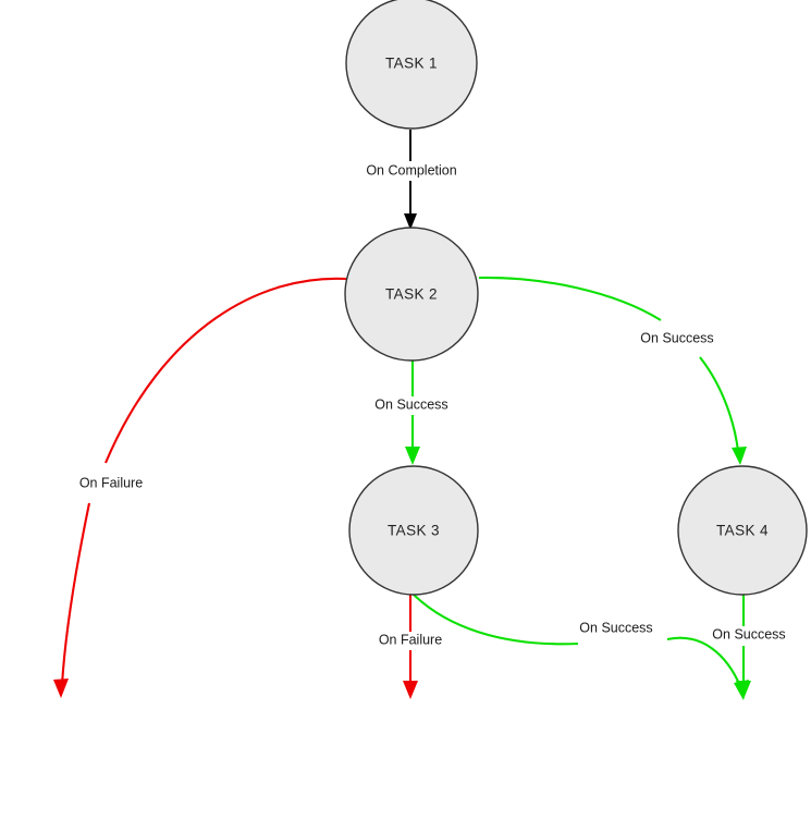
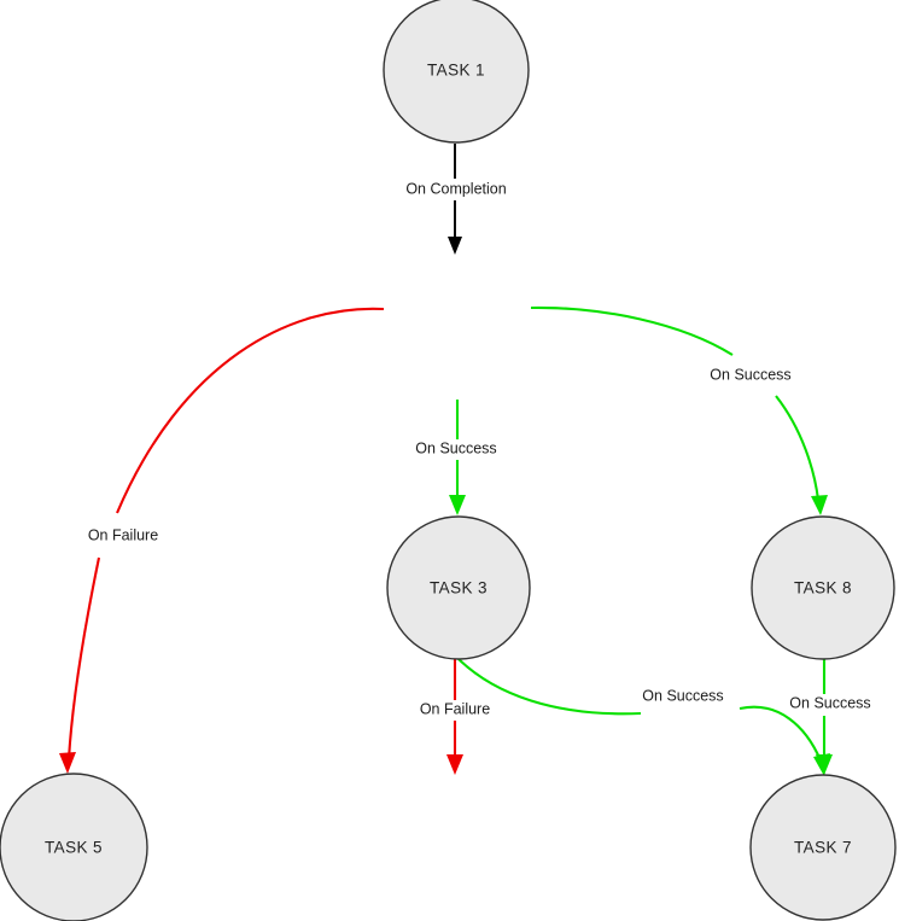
  TASK 1
- TASK 2
  TASK 3
- TASK 4
+ TASK 8
+ TASK 5
+ TASK 7
  On Completion
  On Failure
  On Success
  On Success
  On Failure
  On Success
  On Success
